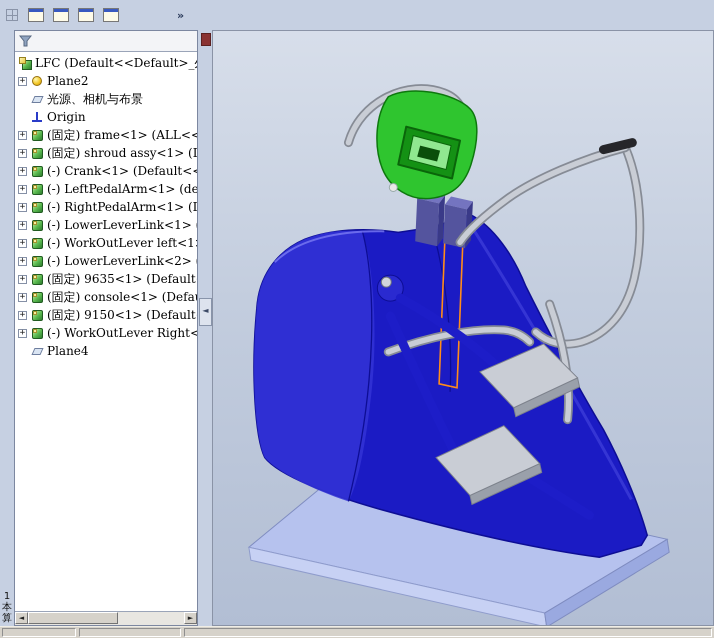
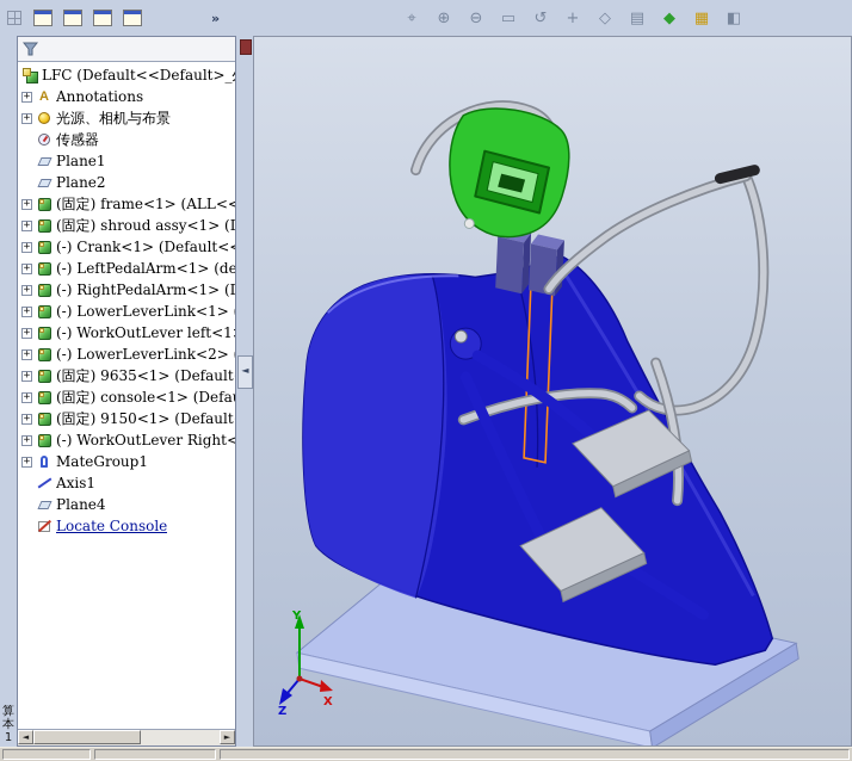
  »
+ ⌖
+ ⊕
+ ⊖
+ ▭
+ ↺
+ +
+ ◇
+ ▤
+ ◆
+ ▦
+ ◧
- 1
+ 算
  本
- 算
+ 1
  LFC (Default<<Default>_
+ Annotations
- Plane2
+ 光源、相机与布景
+ 传感器
+ Plane1
- 光源、相机与布景
+ Plane2
- Origin
  (固定) frame<1> (ALL<<
  (固定) shroud assy<1> (
  (-) Crank<1> (Default<
  (-) LeftPedalArm<1> (de
  (-) RightPedalArm<1> (
  (-) LowerLeverLink<1>
  (-) WorkOutLever left<1
  (-) LowerLeverLink<2>
  (固定) 9635<1> (Default
  (固定) console<1> (Defa
  (固定) 9150<1> (Default
  (-) WorkOutLever Right<
+ MateGroup1
+ Axis1
  Plane4
+ Locate Console
  ◄
  ►
  ◄
+ Y
+ X
+ Z
